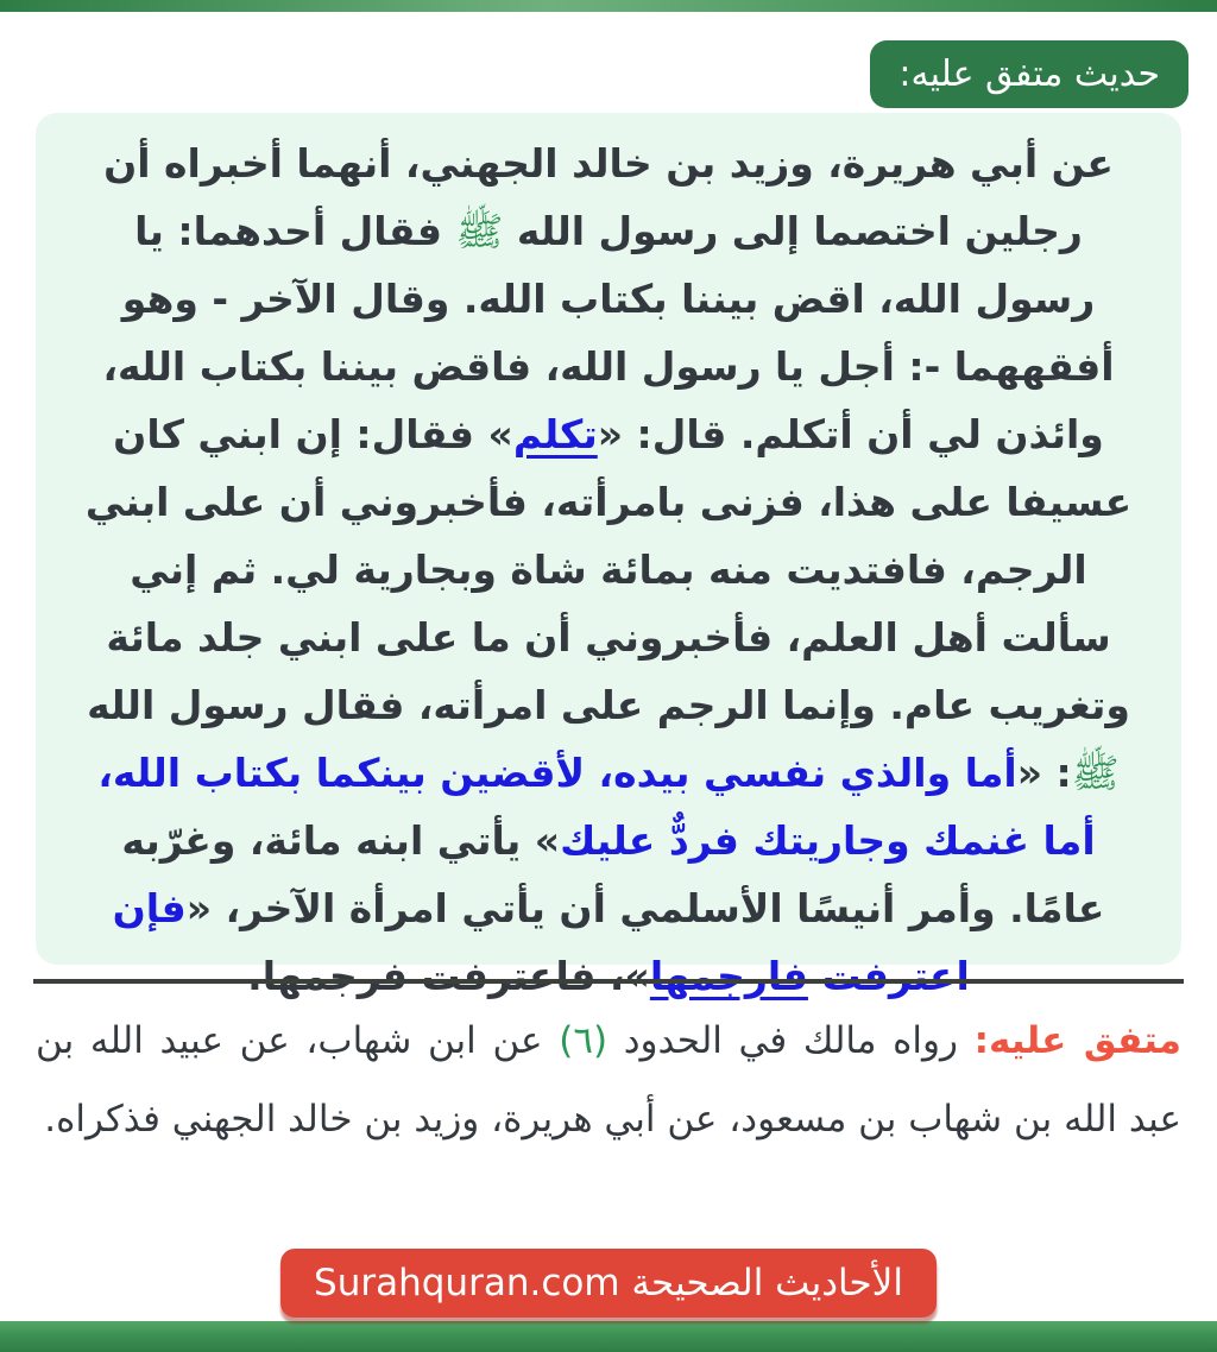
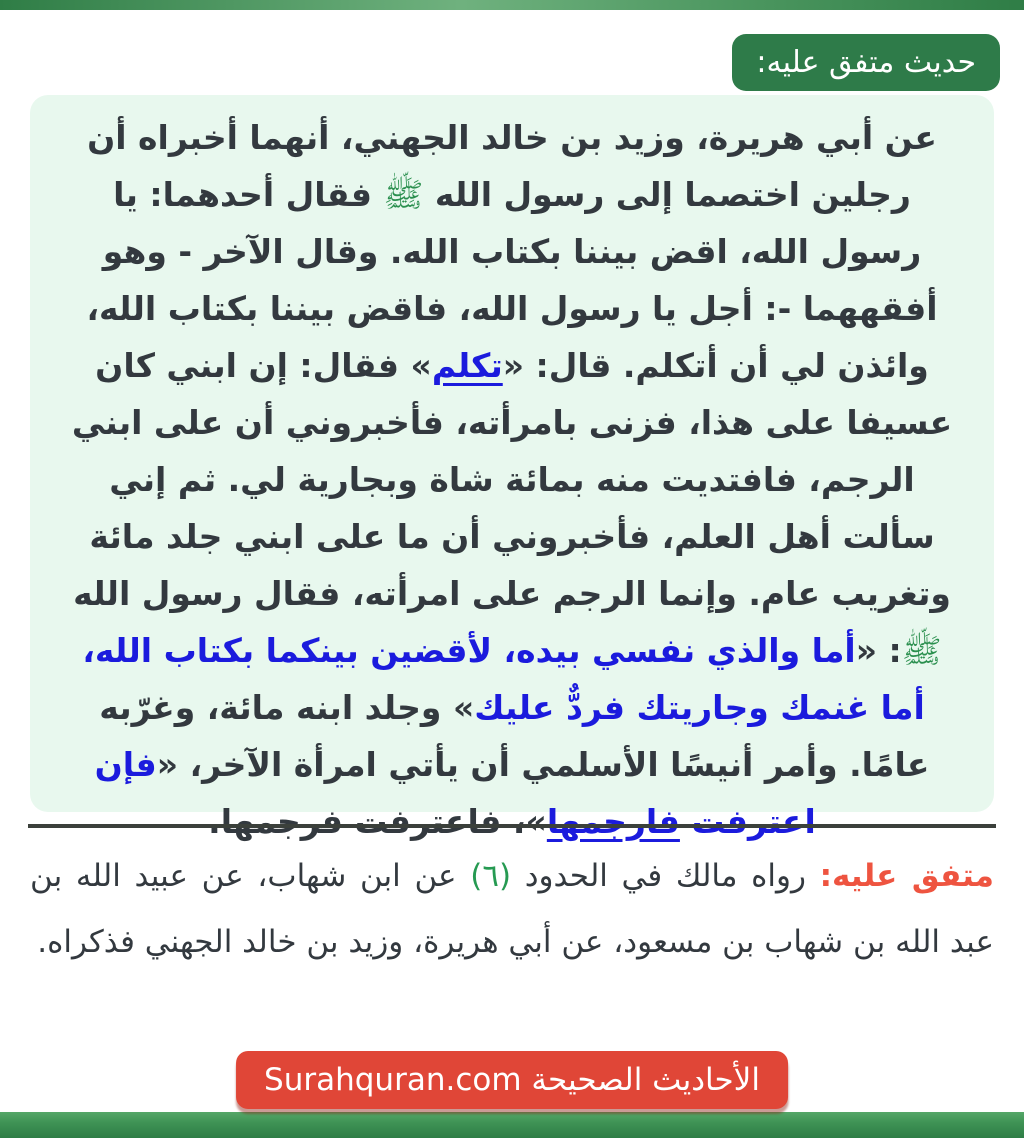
  حديث متفق عليه:
- عن أبي هريرة، وزيد بن خالد الجهني، أنهما أخبراه أن رجلين اختصما إلى رسول الله ﷺ فقال أحدهما: يا رسول الله، اقض بيننا بكتاب الله. وقال الآخر - وهو أفقههما -: أجل يا رسول الله، فاقض بيننا بكتاب الله، وائذن لي أن أتكلم. قال: «تكلم» فقال: إن ابني كان عسيفا على هذا، فزنى بامرأته، فأخبروني أن على ابني الرجم، فافتديت منه بمائة شاة وبجارية لي. ثم إني سألت أهل العلم، فأخبروني أن ما على ابني جلد مائة وتغريب عام. وإنما الرجم على امرأته، فقال رسول الله ﷺ: «أما والذي نفسي بيده، لأقضين بينكما بكتاب الله، أما غنمك وجاريتك فردٌّ عليك» يأتي ابنه مائة، وغرّبه عامًا. وأمر أنيسًا الأسلمي أن يأتي امرأة الآخر، «فإن اعترفت فارجمها»، فاعترفت فرجمها.
+ عن أبي هريرة، وزيد بن خالد الجهني، أنهما أخبراه أن رجلين اختصما إلى رسول الله ﷺ فقال أحدهما: يا رسول الله، اقض بيننا بكتاب الله. وقال الآخر - وهو أفقههما -: أجل يا رسول الله، فاقض بيننا بكتاب الله، وائذن لي أن أتكلم. قال: «تكلم» فقال: إن ابني كان عسيفا على هذا، فزنى بامرأته، فأخبروني أن على ابني الرجم، فافتديت منه بمائة شاة وبجارية لي. ثم إني سألت أهل العلم، فأخبروني أن ما على ابني جلد مائة وتغريب عام. وإنما الرجم على امرأته، فقال رسول الله ﷺ: «أما والذي نفسي بيده، لأقضين بينكما بكتاب الله، أما غنمك وجاريتك فردٌّ عليك» وجلد ابنه مائة، وغرّبه عامًا. وأمر أنيسًا الأسلمي أن يأتي امرأة الآخر، «فإن اعترفت فارجمها»، فاعترفت فرجمها.
  متفق عليه: رواه مالك في الحدود (٦) عن ابن شهاب، عن عبيد الله بن عبد الله بن شهاب بن مسعود، عن أبي هريرة، وزيد بن خالد الجهني فذكراه.
  الأحاديث الصحيحة Surahquran.com
